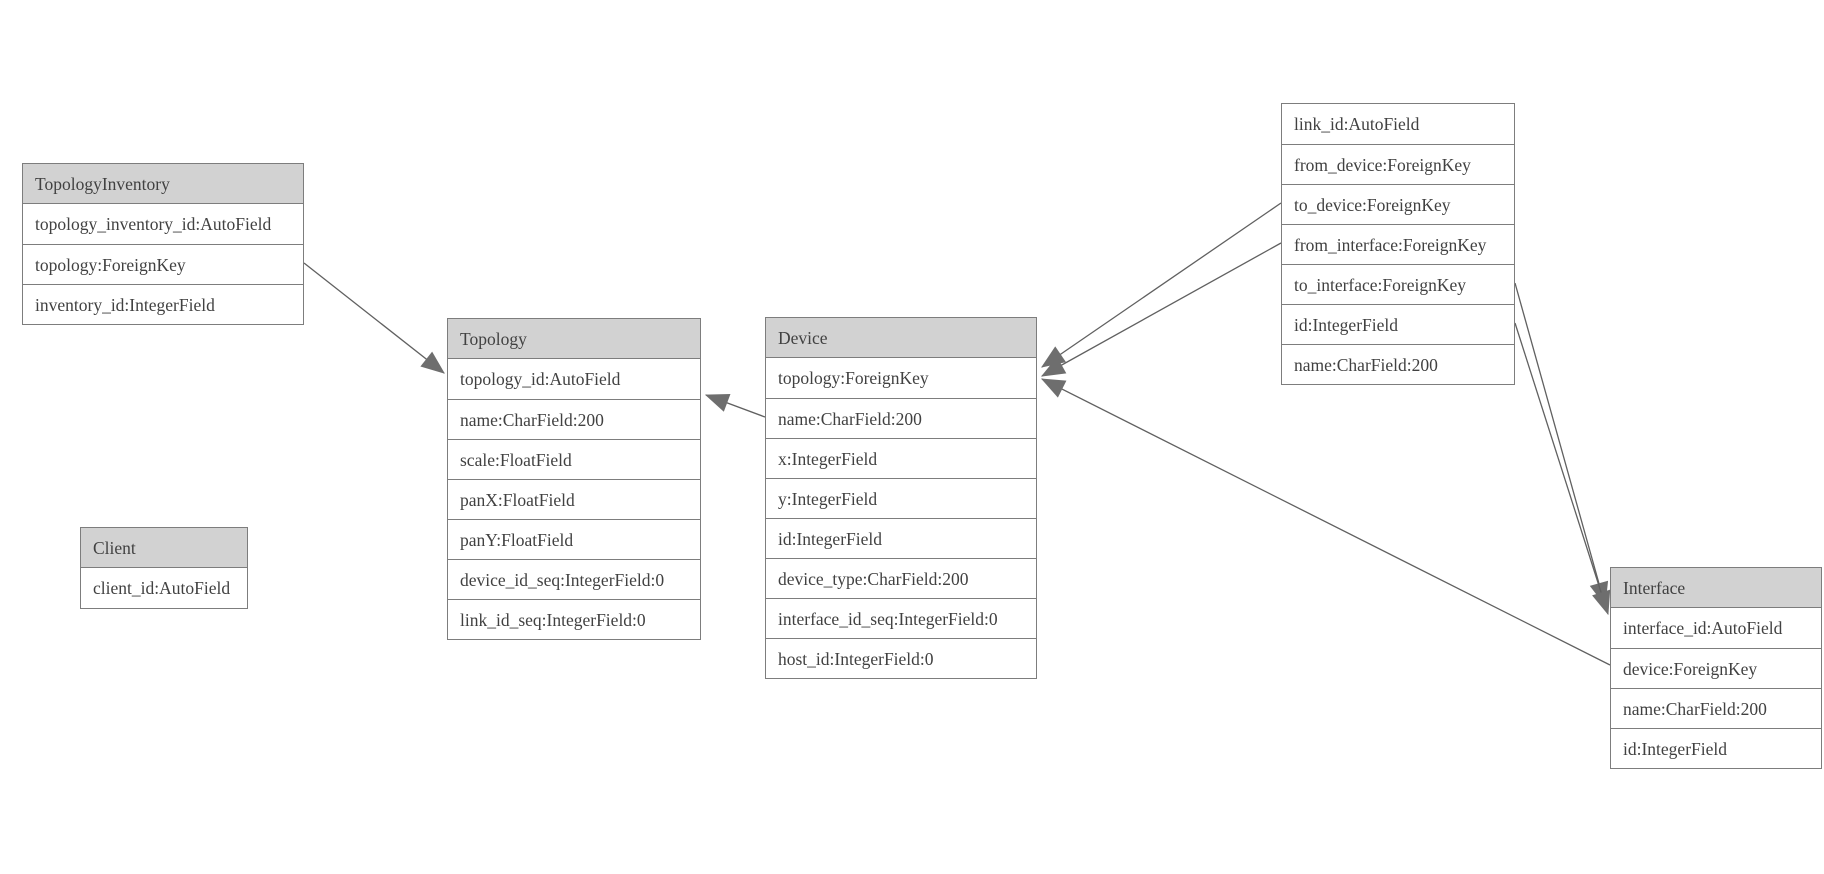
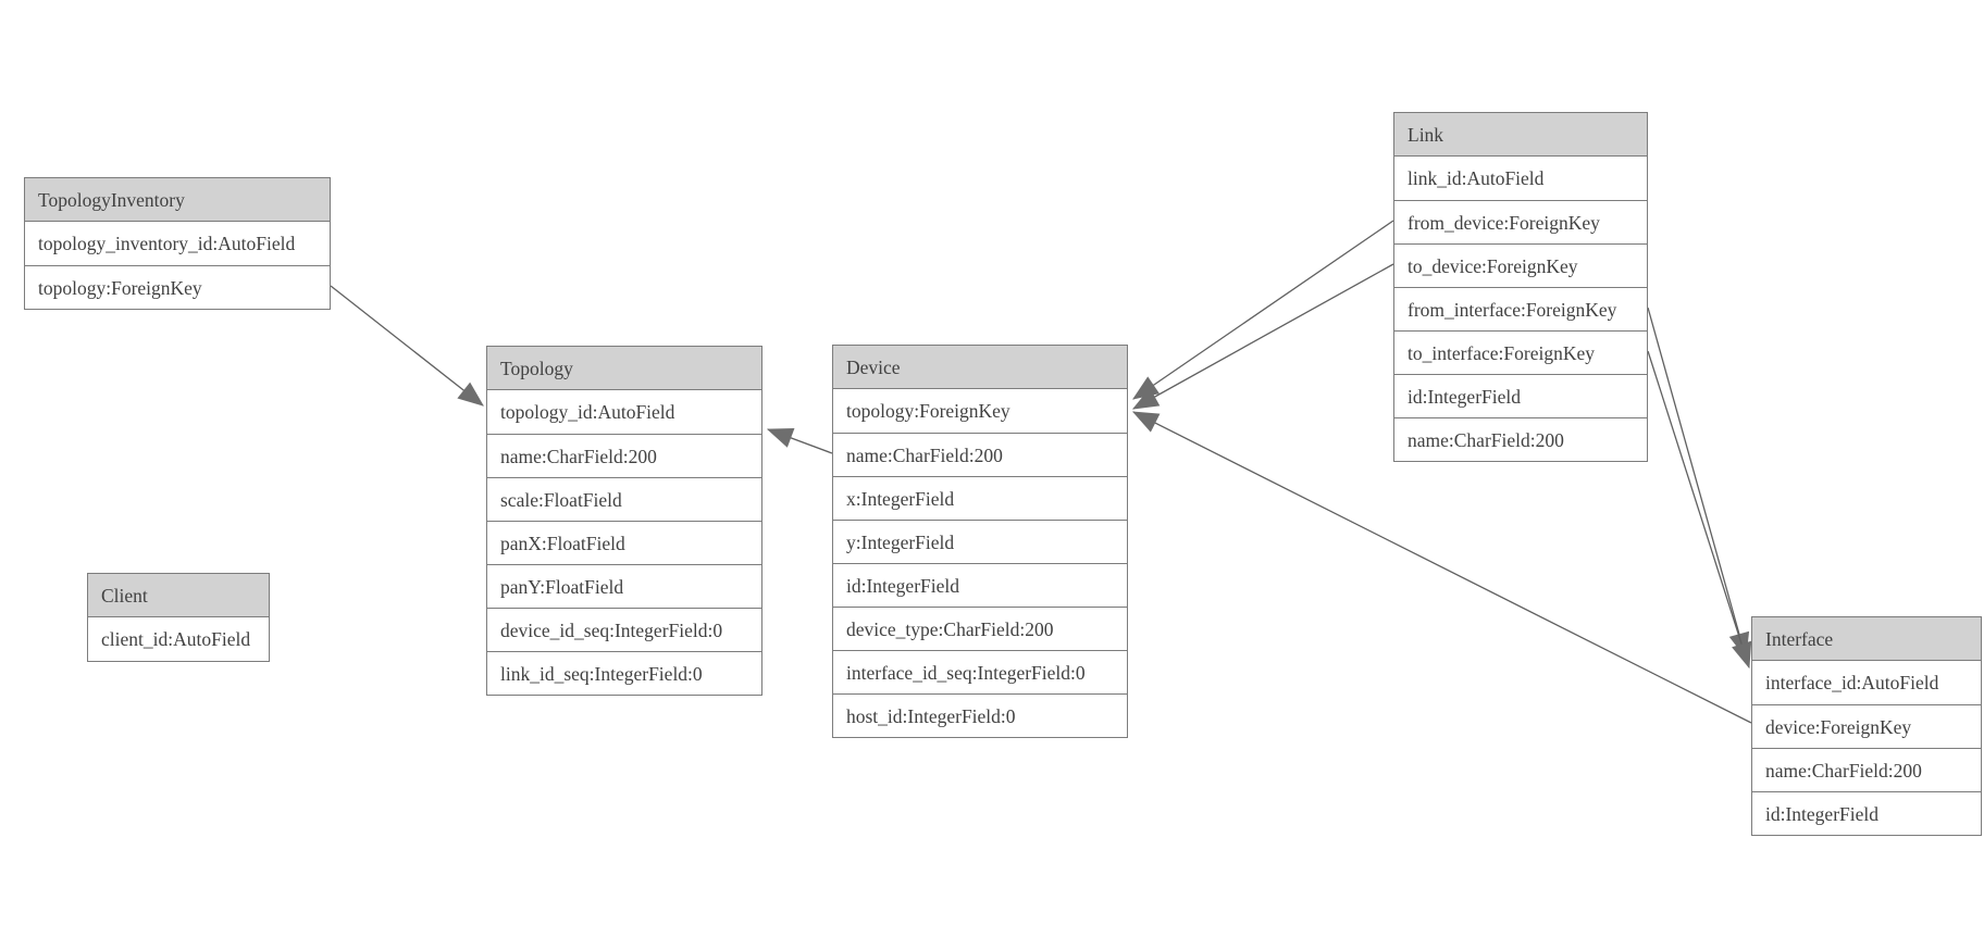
  TopologyInventory
  topology_inventory_id:AutoField
  topology:ForeignKey
- inventory_id:IntegerField
  Topology
  topology_id:AutoField
  name:CharField:200
  scale:FloatField
  panX:FloatField
  panY:FloatField
  device_id_seq:IntegerField:0
  link_id_seq:IntegerField:0
  Client
  client_id:AutoField
  Device
  topology:ForeignKey
  name:CharField:200
  x:IntegerField
  y:IntegerField
  id:IntegerField
  device_type:CharField:200
  interface_id_seq:IntegerField:0
  host_id:IntegerField:0
+ Link
  link_id:AutoField
  from_device:ForeignKey
  to_device:ForeignKey
  from_interface:ForeignKey
  to_interface:ForeignKey
  id:IntegerField
  name:CharField:200
  Interface
  interface_id:AutoField
  device:ForeignKey
  name:CharField:200
  id:IntegerField
